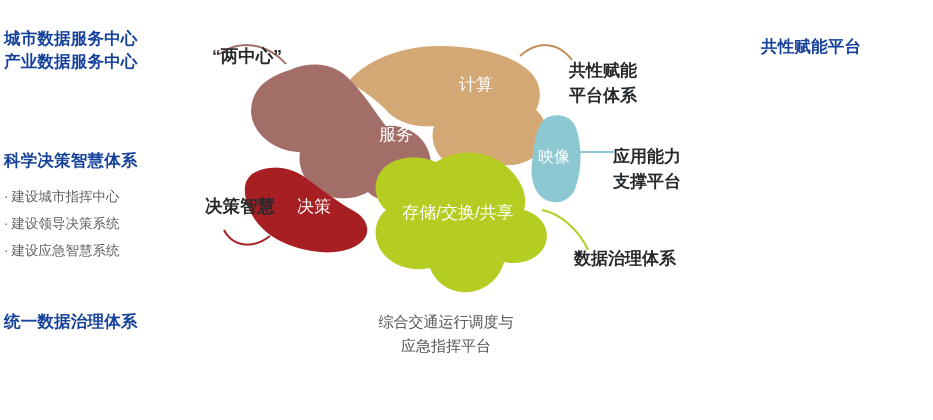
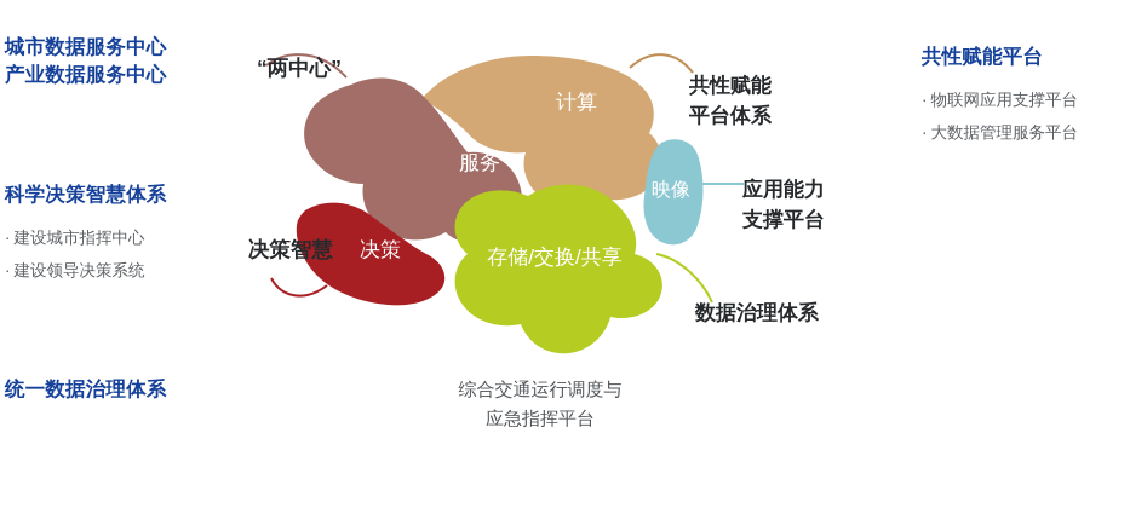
  城市数据服务中心
  产业数据服务中心
  科学决策智慧体系
  · 建设城市指挥中心
  · 建设领导决策系统
- · 建设应急智慧系统
  统一数据治理体系
  共性赋能平台
+ · 物联网应用支撑平台
+ · 大数据管理服务平台
  服务
  计算
  决策
  映像
  存储/交换/共享
  “两中心”
  决策智慧
  共性赋能
  平台体系
  应用能力
  支撑平台
  数据治理体系
  综合交通运行调度与
  应急指挥平台
